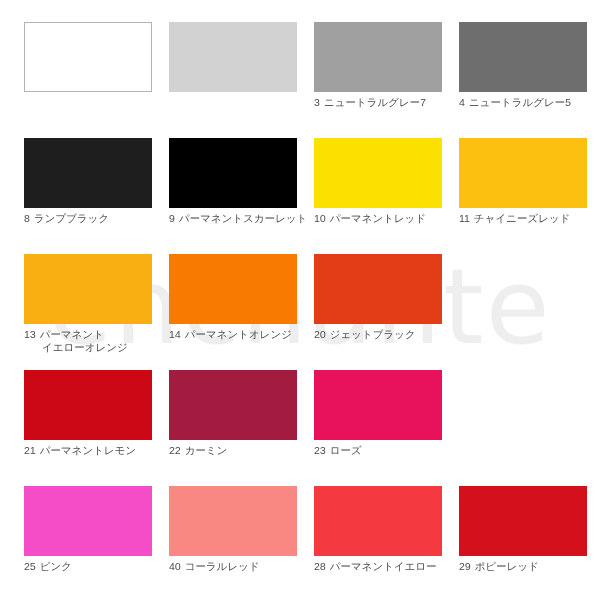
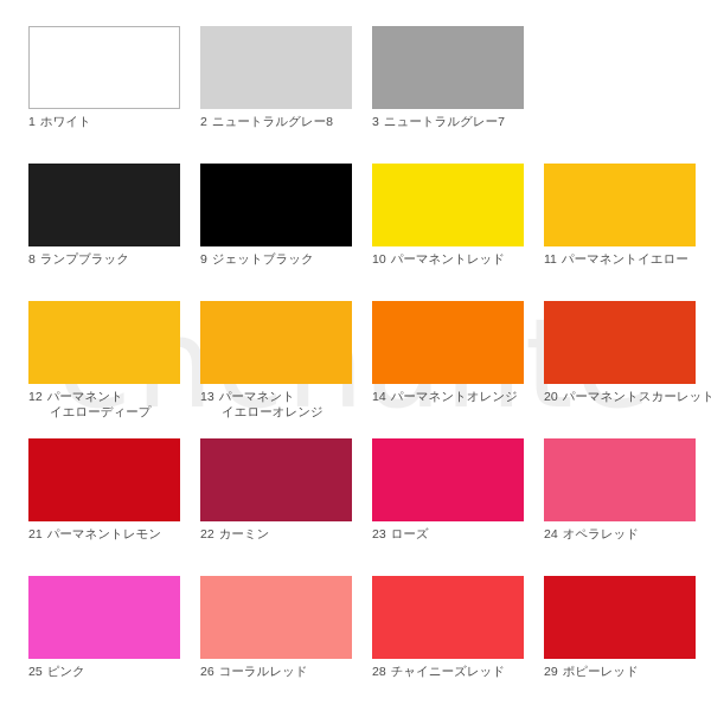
+ 1 ホワイト
+ 2 ニュートラルグレー8
  3 ニュートラルグレー7
- 4 ニュートラルグレー5
  8 ランプブラック
- 9 パーマネントスカーレット
+ 9 ジェットブラック
  10 パーマネントレッド
- 11 チャイニーズレッド
+ 11 パーマネントイエロー
+ 12 パーマネント
+ イエローディープ
  13 パーマネント
  イエローオレンジ
  14 パーマネントオレンジ
- 20 ジェットブラック
+ 20 パーマネントスカーレット
  21 パーマネントレモン
  22 カーミン
  23 ローズ
+ 24 オペラレッド
  25 ピンク
- 40 コーラルレッド
+ 26 コーラルレッド
- 28 パーマネントイエロー
+ 28 チャイニーズレッド
  29 ポピーレッド
